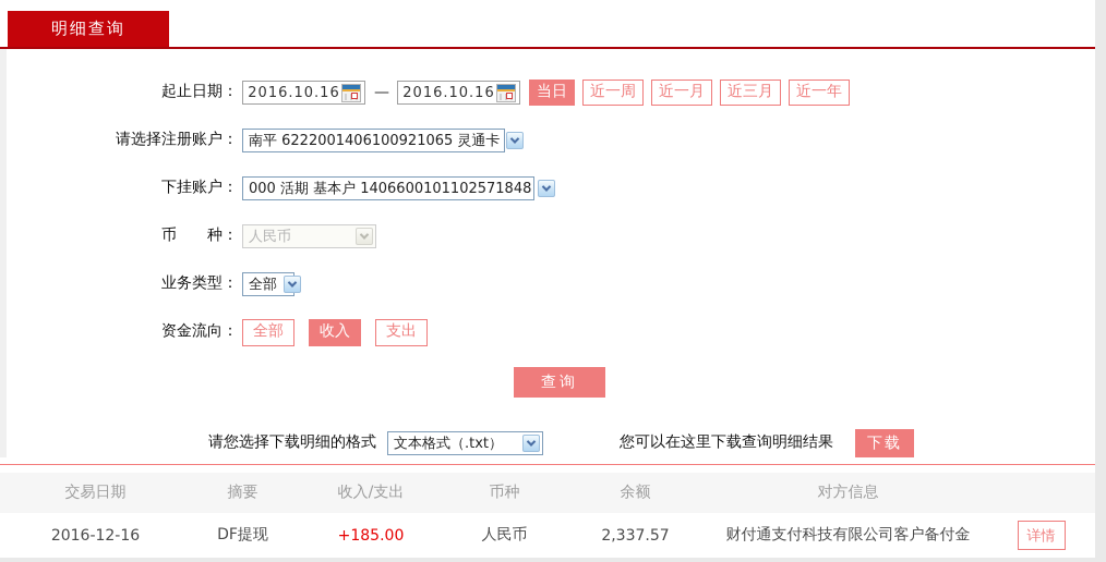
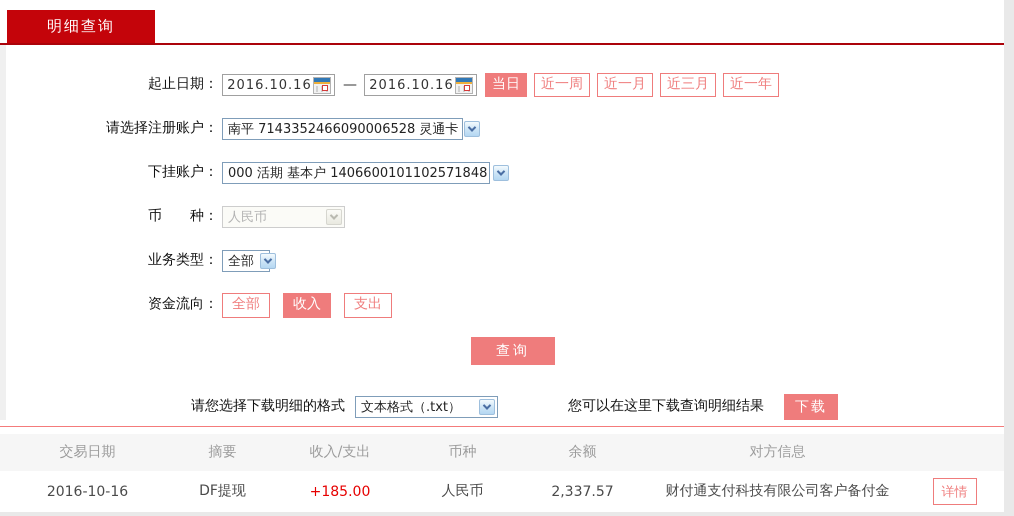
  明细查询
  起止日期：
  2016.10.16
  —
  2016.10.16
  当日
  近一周
  近一月
  近三月
  近一年
  请选择注册账户：
- 南平 6222001406100921065 灵通卡
+ 南平 7143352466090006528 灵通卡
  下挂账户：
  000 活期 基本户 1406600101102571848
  币 种：
  人民币
  业务类型：
  全部
  资金流向：
  全部
  收入
  支出
  查询
  请您选择下载明细的格式
  文本格式（.txt）
  您可以在这里下载查询明细结果
  下载
  交易日期
  摘要
  收入/支出
  币种
  余额
  对方信息
- 2016-12-16
+ 2016-10-16
  DF提现
  +185.00
  人民币
  2,337.57
  财付通支付科技有限公司客户备付金
  详情
